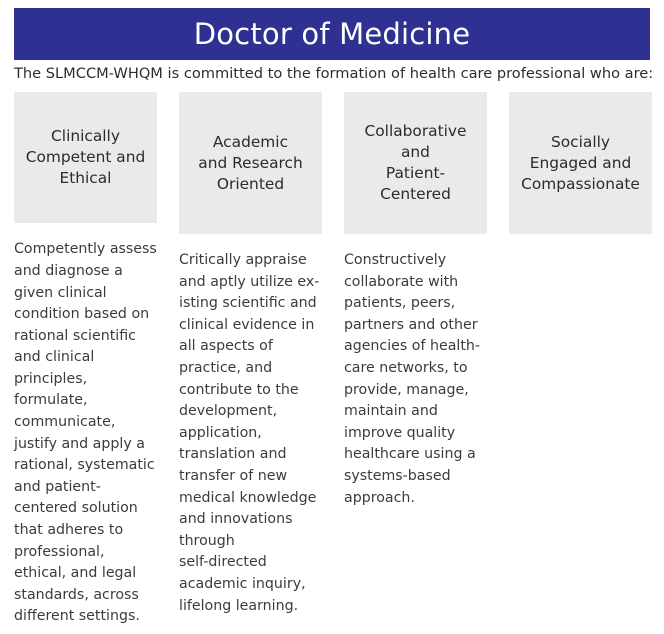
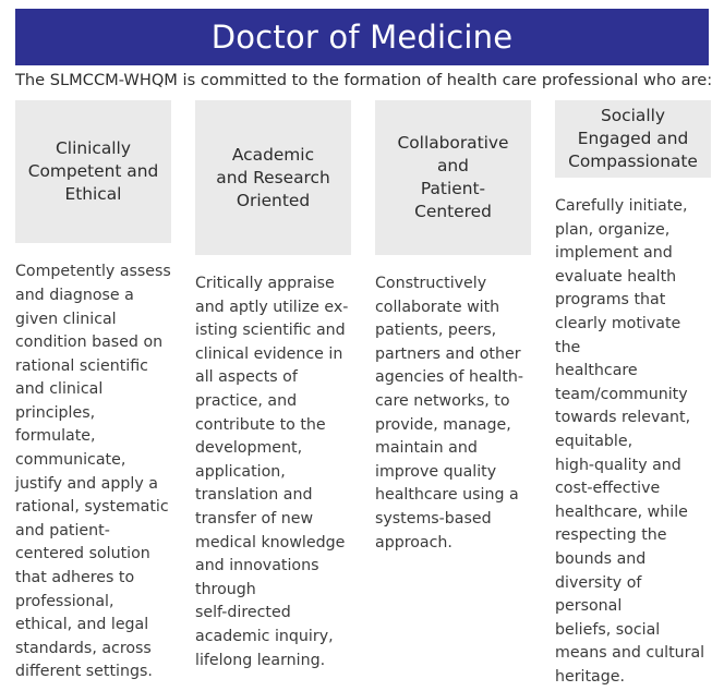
  Doctor of Medicine
  The SLMCCM-WHQM is committed to the formation of health care professional who are:
  Clinically
  Competent and
  Ethical
  Competently assess
  and diagnose a
  given clinical
  condition based on
  rational scientific
  and clinical
  principles,
  formulate,
  communicate,
  justify and apply a
  rational, systematic
  and patient-
  centered solution
  that adheres to
  professional,
  ethical, and legal
  standards, across
  different settings.
  Academic
  and Research
  Oriented
  Critically appraise
  and aptly utilize ex-
  isting scientific and
  clinical evidence in
  all aspects of
  practice, and
  contribute to the
  development,
  application,
  translation and
  transfer of new
  medical knowledge
  and innovations
  through
  self-directed
  academic inquiry,
  lifelong learning.
  Collaborative
  and
  Patient-
  Centered
  Constructively
  collaborate with
  patients, peers,
  partners and other
  agencies of health-
  care networks, to
  provide, manage,
  maintain and
  improve quality
  healthcare using a
  systems-based
  approach.
  Socially
  Engaged and
  Compassionate
+ Carefully initiate,
+ plan, organize,
+ implement and
+ evaluate health
+ programs that
+ clearly motivate the
+ healthcare
+ team/community
+ towards relevant,
+ equitable,
+ high-quality and
+ cost-effective
+ healthcare, while
+ respecting the
+ bounds and
+ diversity of personal
+ beliefs, social
+ means and cultural
+ heritage.
